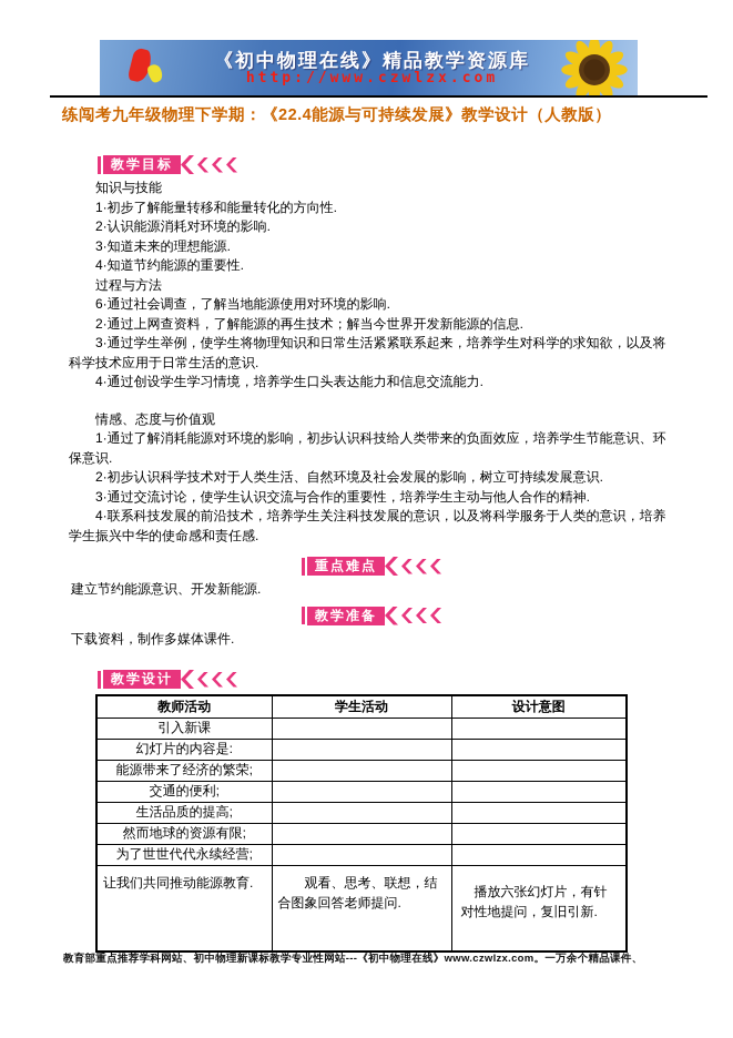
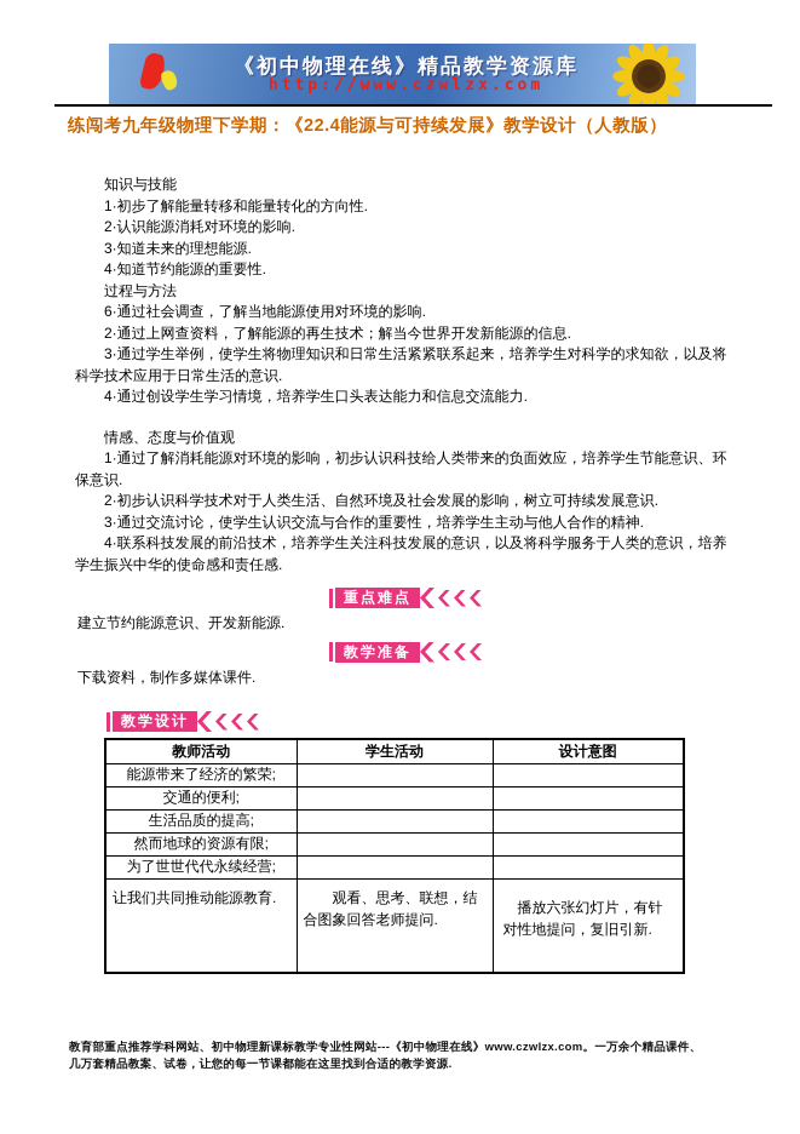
  《初中物理在线》精品教学资源库
  http://www.czwlzx.com
  练闯考九年级物理下学期：《22.4能源与可持续发展》教学设计（人教版）
- 教学目标
  知识与技能
  1·初步了解能量转移和能量转化的方向性.
  2·认识能源消耗对环境的影响.
  3·知道未来的理想能源.
  4·知道节约能源的重要性.
  过程与方法
  6·通过社会调查，了解当地能源使用对环境的影响.
  2·通过上网查资料，了解能源的再生技术；解当今世界开发新能源的信息.
  3·通过学生举例，使学生将物理知识和日常生活紧紧联系起来，培养学生对科学的求知欲，以及将科学技术应用于日常生活的意识.
  4·通过创设学生学习情境，培养学生口头表达能力和信息交流能力.
  情感、态度与价值观
  1·通过了解消耗能源对环境的影响，初步认识科技给人类带来的负面效应，培养学生节能意识、环保意识.
  2·初步认识科学技术对于人类生活、自然环境及社会发展的影响，树立可持续发展意识.
  3·通过交流讨论，使学生认识交流与合作的重要性，培养学生主动与他人合作的精神.
  4·联系科技发展的前沿技术，培养学生关注科技发展的意识，以及将科学服务于人类的意识，培养学生振兴中华的使命感和责任感.
  重点难点
  建立节约能源意识、开发新能源.
  教学准备
  下载资料，制作多媒体课件.
  教学设计
  	教师活动	学生活动	设计意图
- 引入新课
- 幻灯片的内容是:
  能源带来了经济的繁荣;
  交通的便利;
  生活品质的提高;
  然而地球的资源有限;
  为了世世代代永续经营;
  让我们共同推动能源教育.	观看、思考、联想，结合图象回答老师提问.	播放六张幻灯片，有针对性地提问，复旧引新.
  教育部重点推荐学科网站、初中物理新课标教学专业性网站---《初中物理在线》www.czwlzx.com。一万余个精品课件、
+ 几万套精品教案、试卷，让您的每一节课都能在这里找到合适的教学资源.
